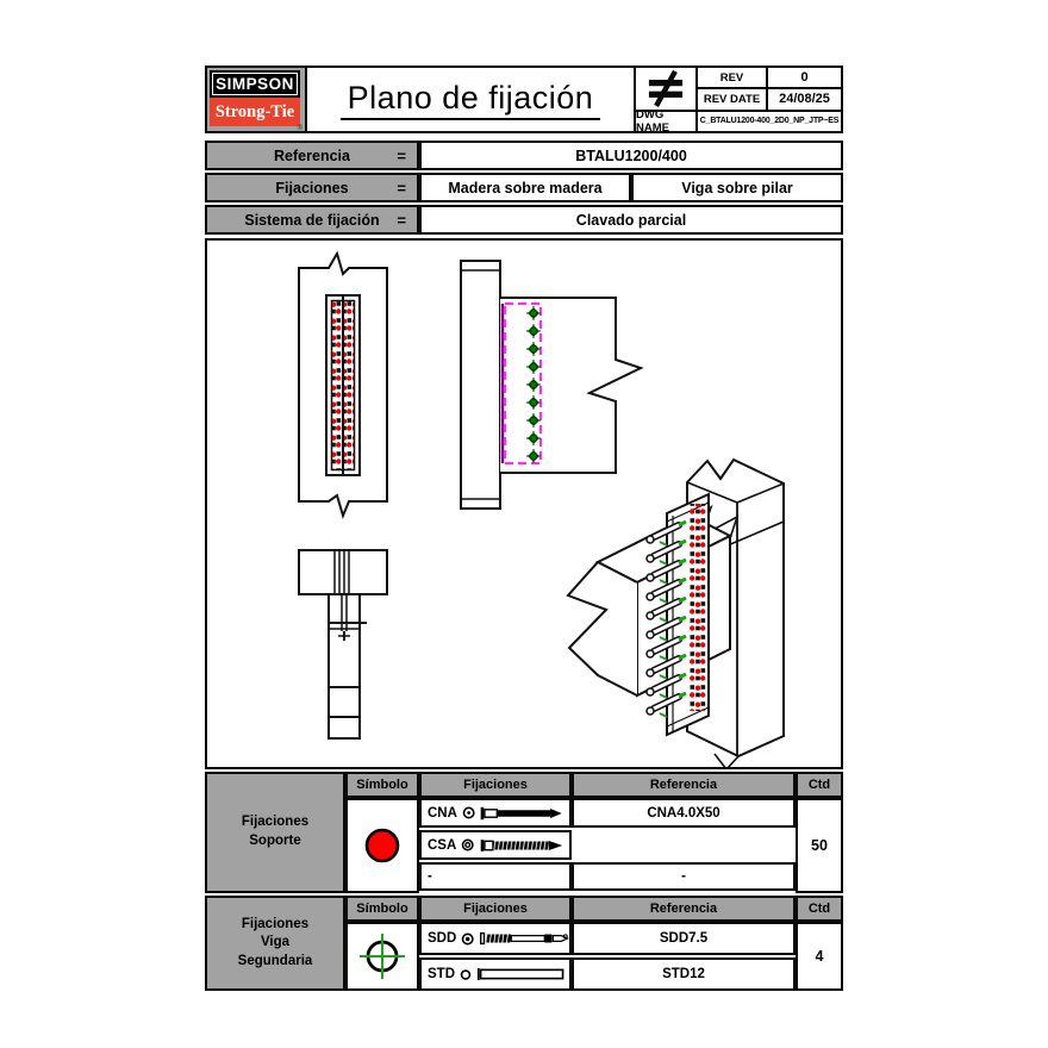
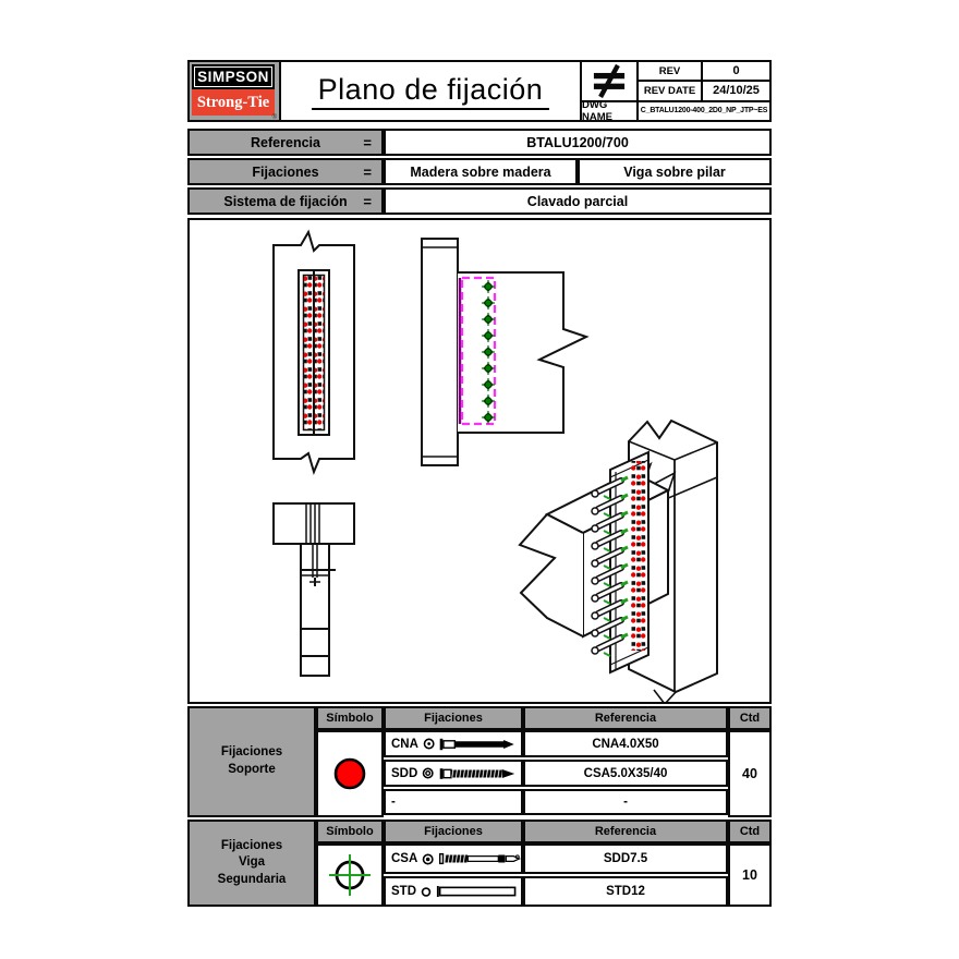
  SIMPSON
  Strong-Tie
  Plano de fijación
  REV
  0
  REV DATE
- 24/08/25
+ 24/10/25
  DWG NAME
  Referencia
  =
- BTALU1200/400
+ BTALU1200/700
  Fijaciones
  =
  Madera sobre madera
  Viga sobre pilar
  Sistema de fijación
  =
  Clavado parcial
  Fijaciones Soporte
  Símbolo
  Fijaciones
  Referencia
  Ctd
  CNA
- CSA
+ SDD
  -
  CNA4.0X50
+ CSA5.0X35/40
  -
- 50
+ 40
  Fijaciones Viga Segundaria
  Símbolo
  Fijaciones
  Referencia
  Ctd
- SDD
+ CSA
  STD
  SDD7.5
  STD12
- 4
+ 10
